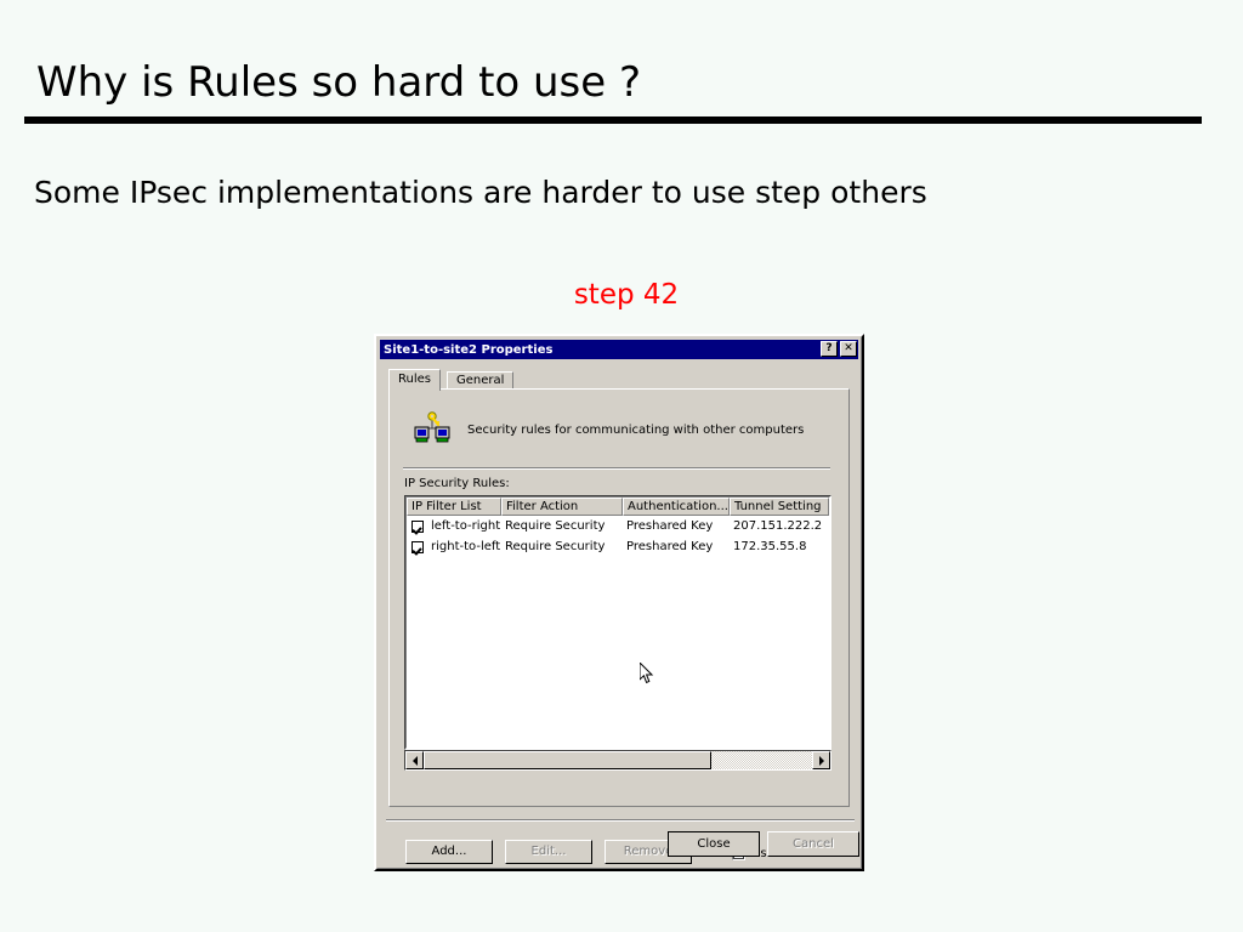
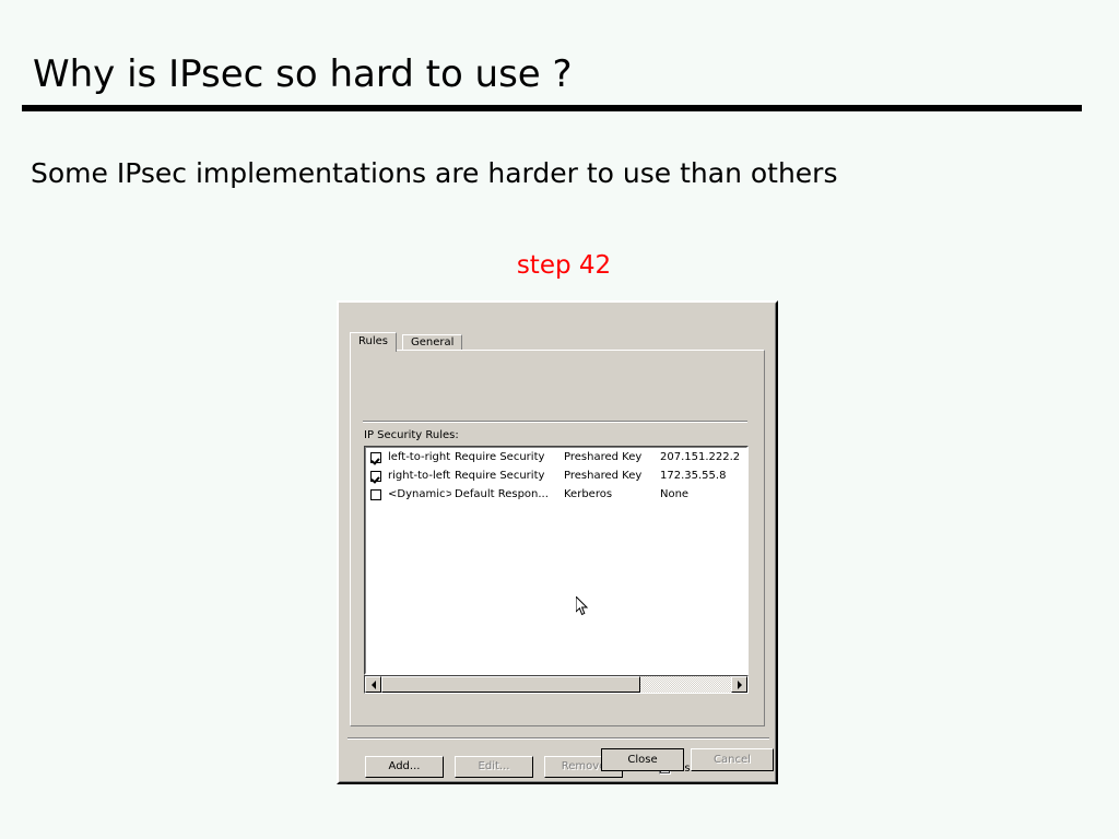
- Why is Rules so hard to use ?
+ Why is IPsec so hard to use ?
- Some IPsec implementations are harder to use step others
+ Some IPsec implementations are harder to use than others
  step 42
- Site1-to-site2 Properties
- ?
- ✕
  Rules
  General
- Security rules for communicating with other computers
  IP Security Rules:
- IP Filter List
- Filter Action
- Authentication...
- Tunnel Setting
  left-to-right
  Require Security
  Preshared Key
  207.151.222.2
  right-to-left
  Require Security
  Preshared Key
  172.35.55.8
+ <Dynamic>
+ Default Respon...
+ Kerberos
+ None
  Add...
  Edit...
  Remov
  Close
  Cancel
